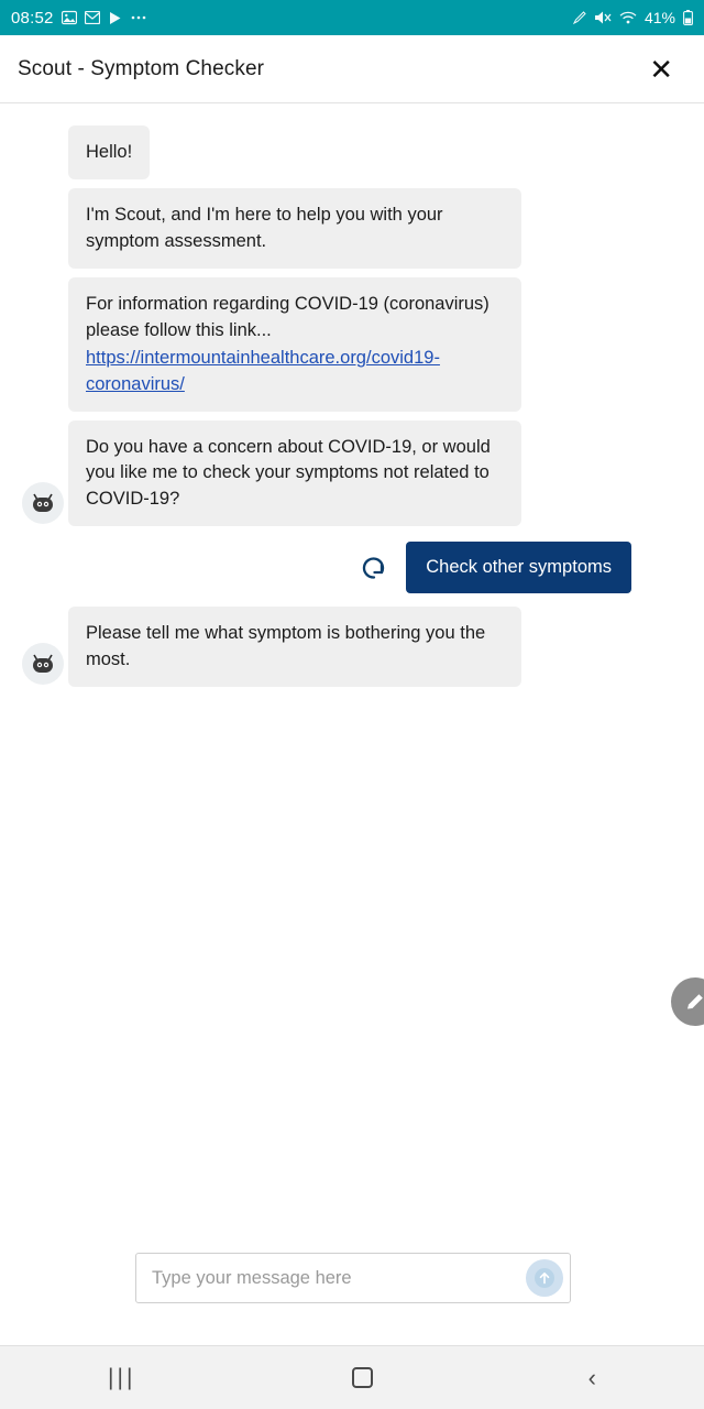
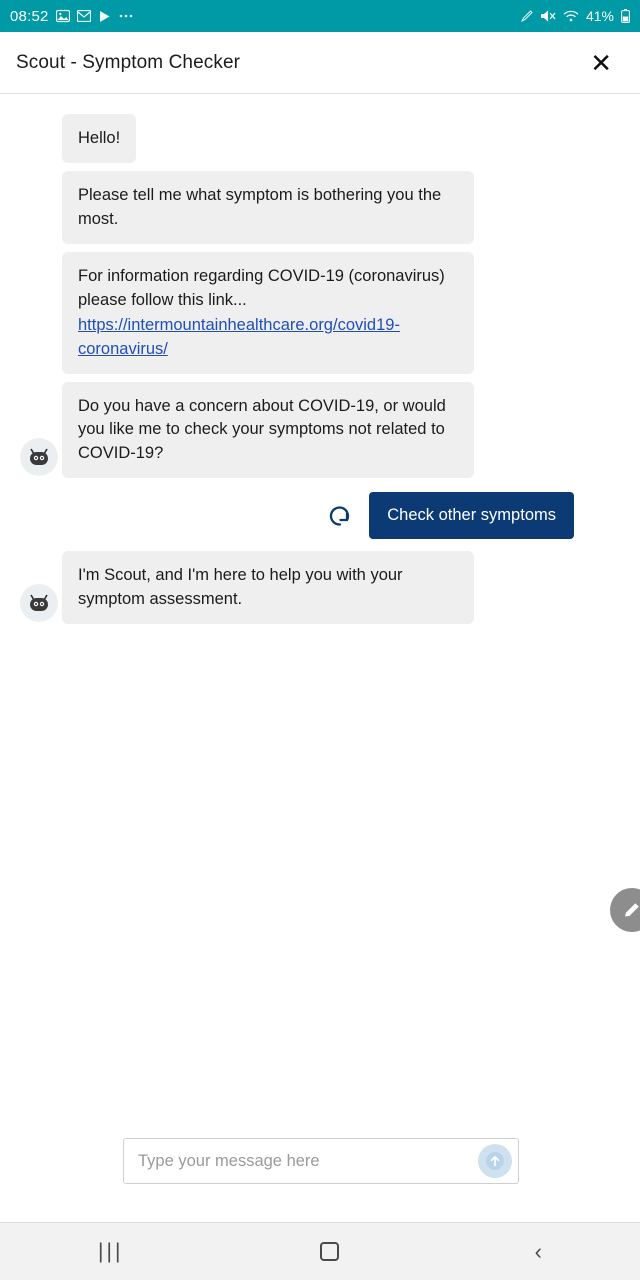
  08:52
  41%
  Scout - Symptom Checker
  ✕
  Hello!
- I'm Scout, and I'm here to help you with your symptom assessment.
+ Please tell me what symptom is bothering you the most.
  For information regarding COVID-19 (coronavirus) please follow this link...
  https://intermountainhealthcare.org/covid19-coronavirus/
  Do you have a concern about COVID-19, or would you like me to check your symptoms not related to COVID-19?
  Check other symptoms
- Please tell me what symptom is bothering you the most.
+ I'm Scout, and I'm here to help you with your symptom assessment.
  Type your message here
  |||
  ‹
